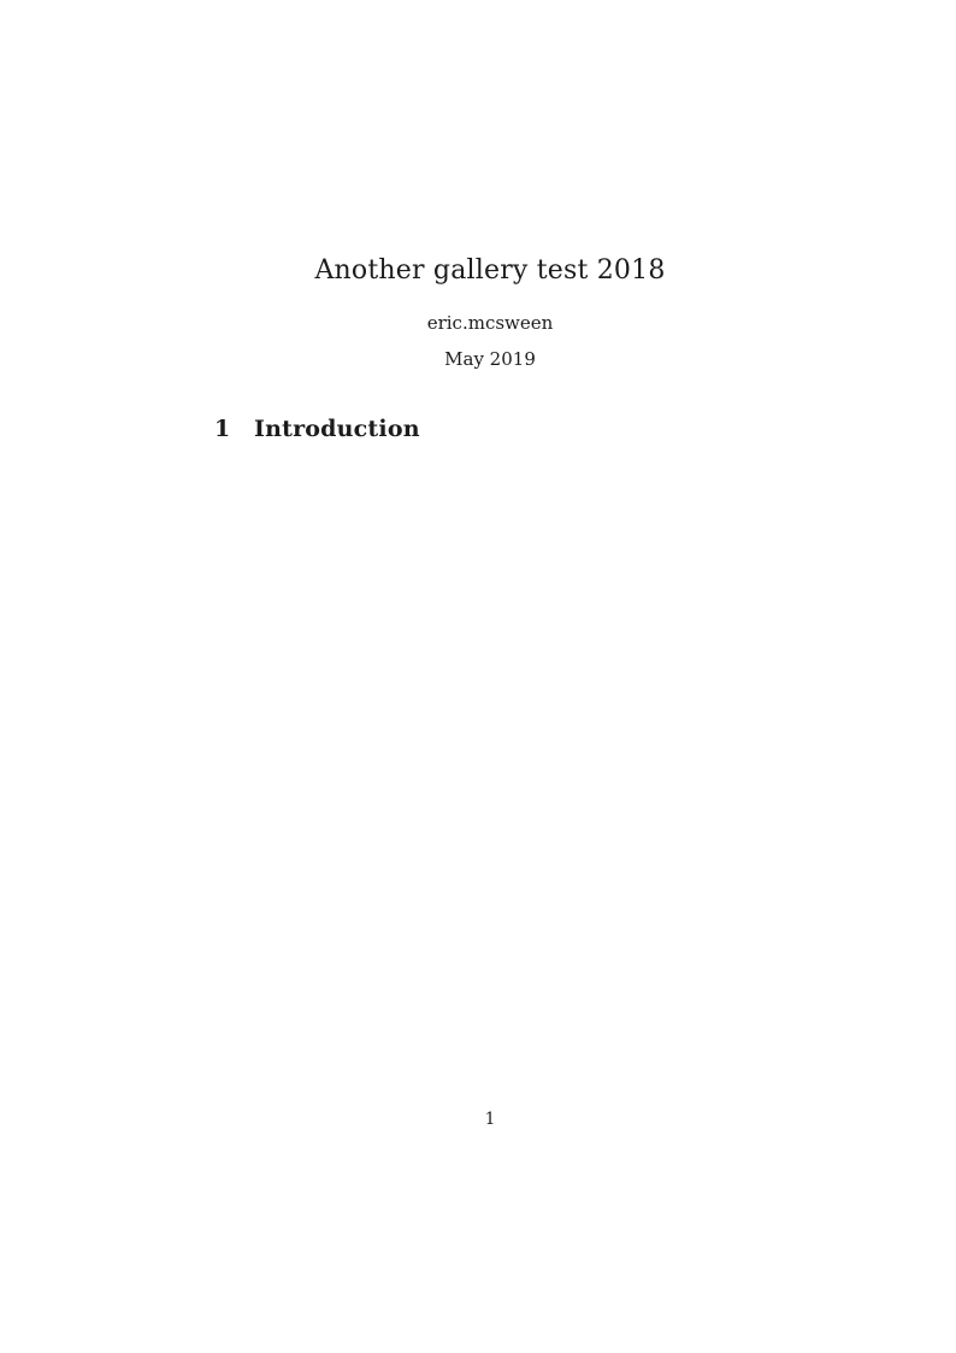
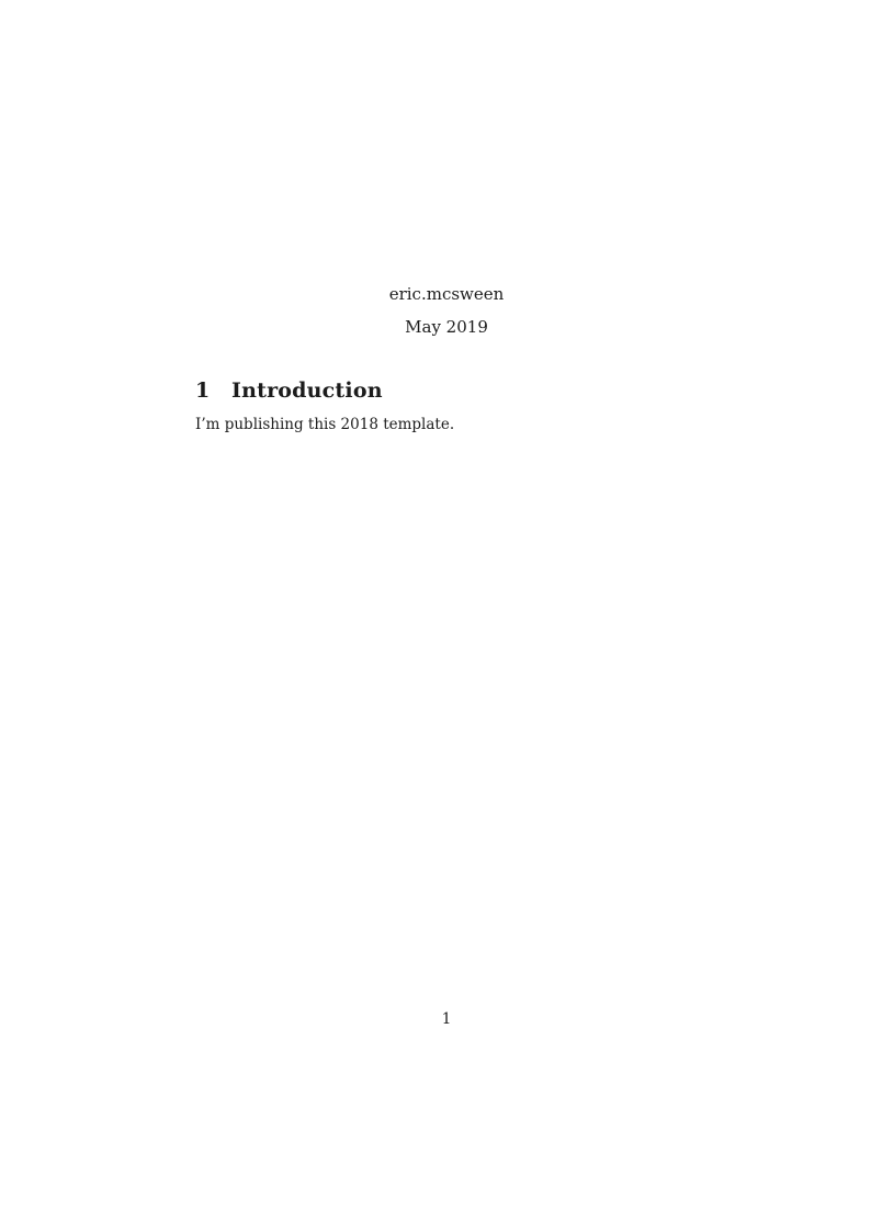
- Another gallery test 2018
  eric.mcsween
  May 2019
  1 Introduction
+ I’m publishing this 2018 template.
  1
